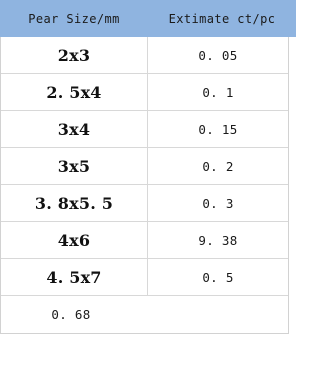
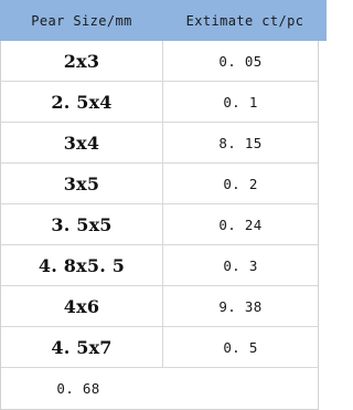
  Pear Size/mm
  Extimate ct/pc
  2x3
  0. 05
  2. 5x4
  0. 1
  3x4
- 0. 15
+ 8. 15
  3x5
  0. 2
+ 3. 5x5
+ 0. 24
- 3. 8x5. 5
+ 4. 8x5. 5
  0. 3
  4x6
  9. 38
  4. 5x7
  0. 5
  0. 68
